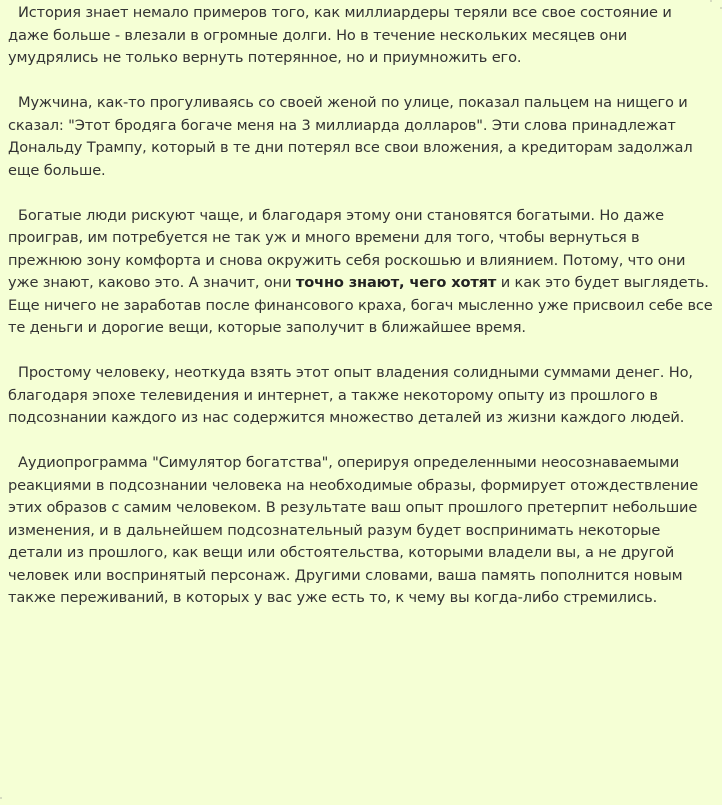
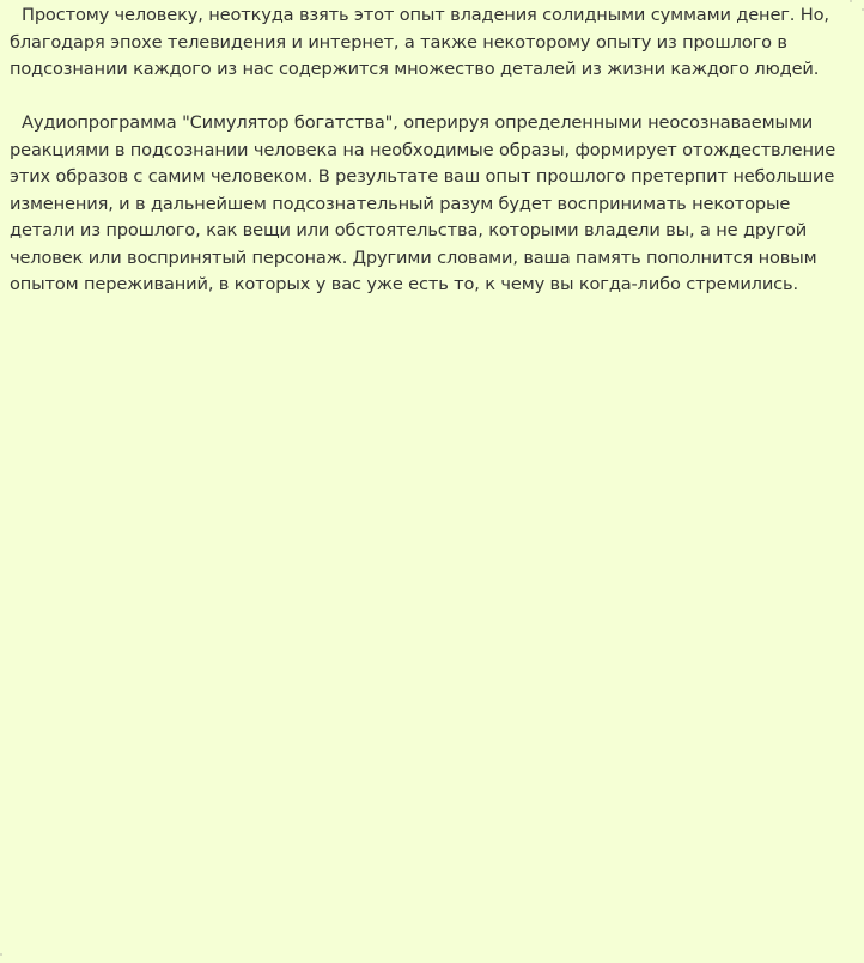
- История знает немало примеров того, как миллиардеры теряли все свое состояние и даже больше - влезали в огромные долги. Но в течение нескольких месяцев они умудрялись не только вернуть потерянное, но и приумножить его.
- Мужчина, как-то прогуливаясь со своей женой по улице, показал пальцем на нищего и сказал: "Этот бродяга богаче меня на 3 миллиарда долларов". Эти слова принадлежат Дональду Трампу, который в те дни потерял все свои вложения, а кредиторам задолжал еще больше.
- Богатые люди рискуют чаще, и благодаря этому они становятся богатыми. Но даже проиграв, им потребуется не так уж и много времени для того, чтобы вернуться в прежнюю зону комфорта и снова окружить себя роскошью и влиянием. Потому, что они уже знают, каково это. А значит, они точно знают, чего хотят и как это будет выглядеть. Еще ничего не заработав после финансового краха, богач мысленно уже присвоил себе все те деньги и дорогие вещи, которые заполучит в ближайшее время.
  Простому человеку, неоткуда взять этот опыт владения солидными суммами денег. Но, благодаря эпохе телевидения и интернет, а также некоторому опыту из прошлого в подсознании каждого из нас содержится множество деталей из жизни каждого людей.
- Аудиопрограмма "Симулятор богатства", оперируя определенными неосознаваемыми реакциями в подсознании человека на необходимые образы, формирует отождествление этих образов с самим человеком. В результате ваш опыт прошлого претерпит небольшие изменения, и в дальнейшем подсознательный разум будет воспринимать некоторые детали из прошлого, как вещи или обстоятельства, которыми владели вы, а не другой человек или воспринятый персонаж. Другими словами, ваша память пополнится новым также переживаний, в которых у вас уже есть то, к чему вы когда-либо стремились.
+ Аудиопрограмма "Симулятор богатства", оперируя определенными неосознаваемыми реакциями в подсознании человека на необходимые образы, формирует отождествление этих образов с самим человеком. В результате ваш опыт прошлого претерпит небольшие изменения, и в дальнейшем подсознательный разум будет воспринимать некоторые детали из прошлого, как вещи или обстоятельства, которыми владели вы, а не другой человек или воспринятый персонаж. Другими словами, ваша память пополнится новым опытом переживаний, в которых у вас уже есть то, к чему вы когда-либо стремились.
